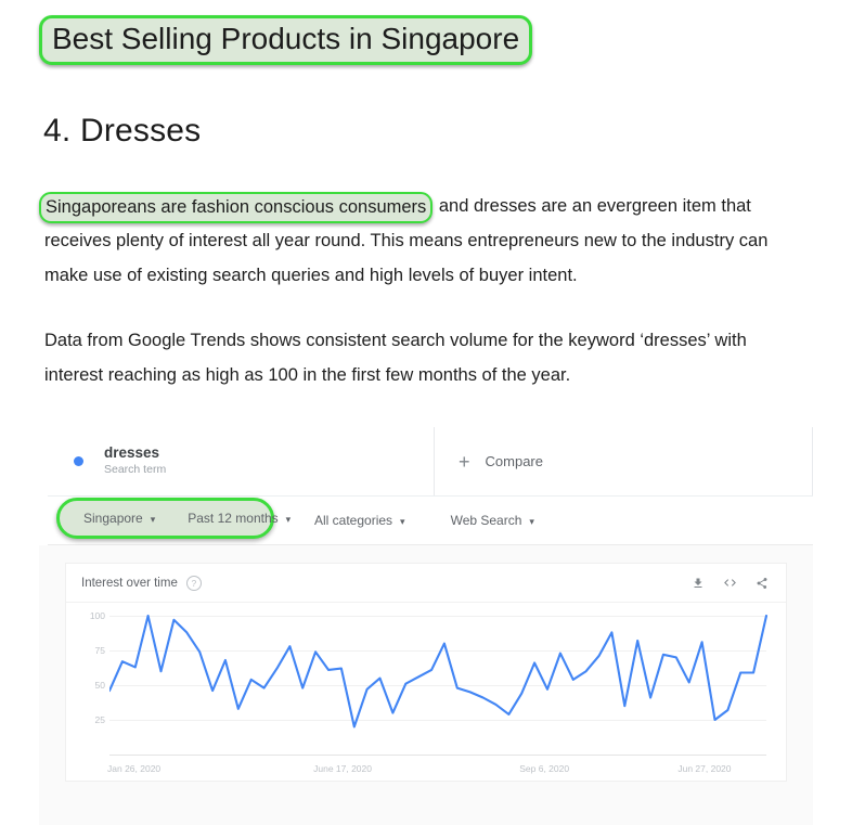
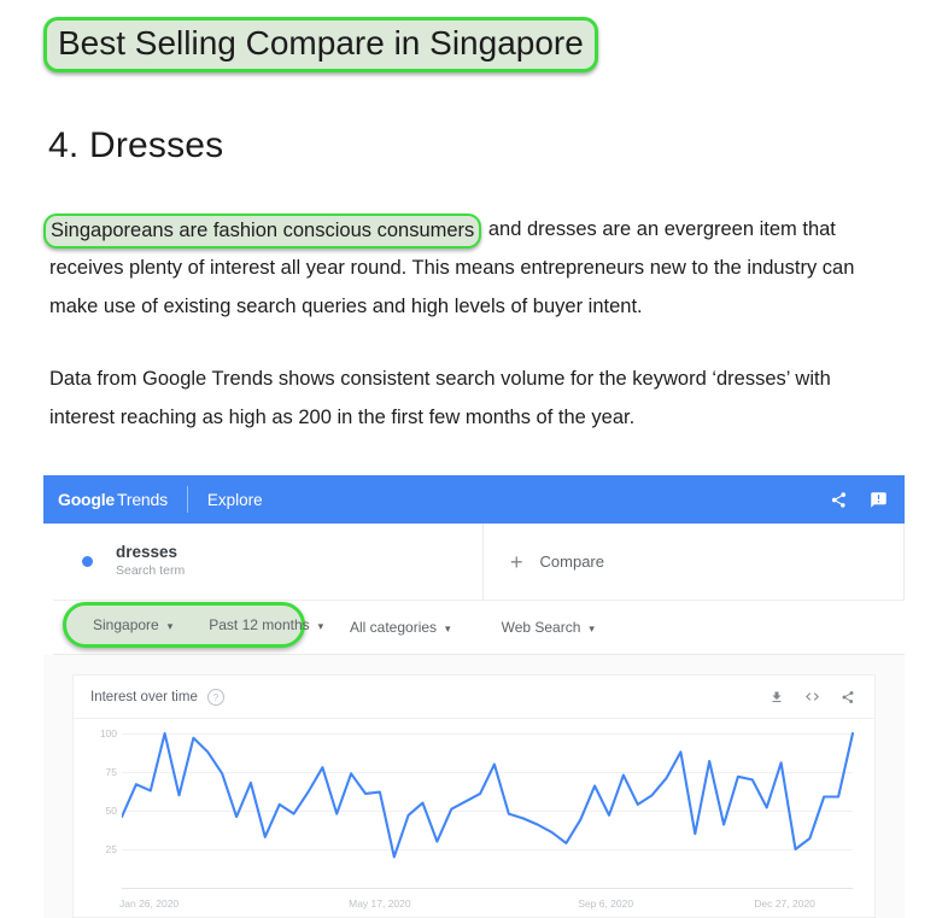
- Best Selling Products in Singapore
+ Best Selling Compare in Singapore
  4. Dresses
  Singaporeans are fashion conscious consumers and dresses are an evergreen item that receives plenty of interest all year round. This means entrepreneurs new to the industry can make use of existing search queries and high levels of buyer intent.
- Data from Google Trends shows consistent search volume for the keyword ‘dresses’ with interest reaching as high as 100 in the first few months of the year.
+ Data from Google Trends shows consistent search volume for the keyword ‘dresses’ with interest reaching as high as 200 in the first few months of the year.
+ Google Trends
+ Explore
  dresses
  Search term
  +
  Compare
  Singapore ▾
  Past 12 months ▾
  All categories ▾
  Web Search ▾
  Interest over time
  ?
  25
  50
  75
  100
  Jan 26, 2020
- June 17, 2020
+ May 17, 2020
  Sep 6, 2020
- Jun 27, 2020
+ Dec 27, 2020
